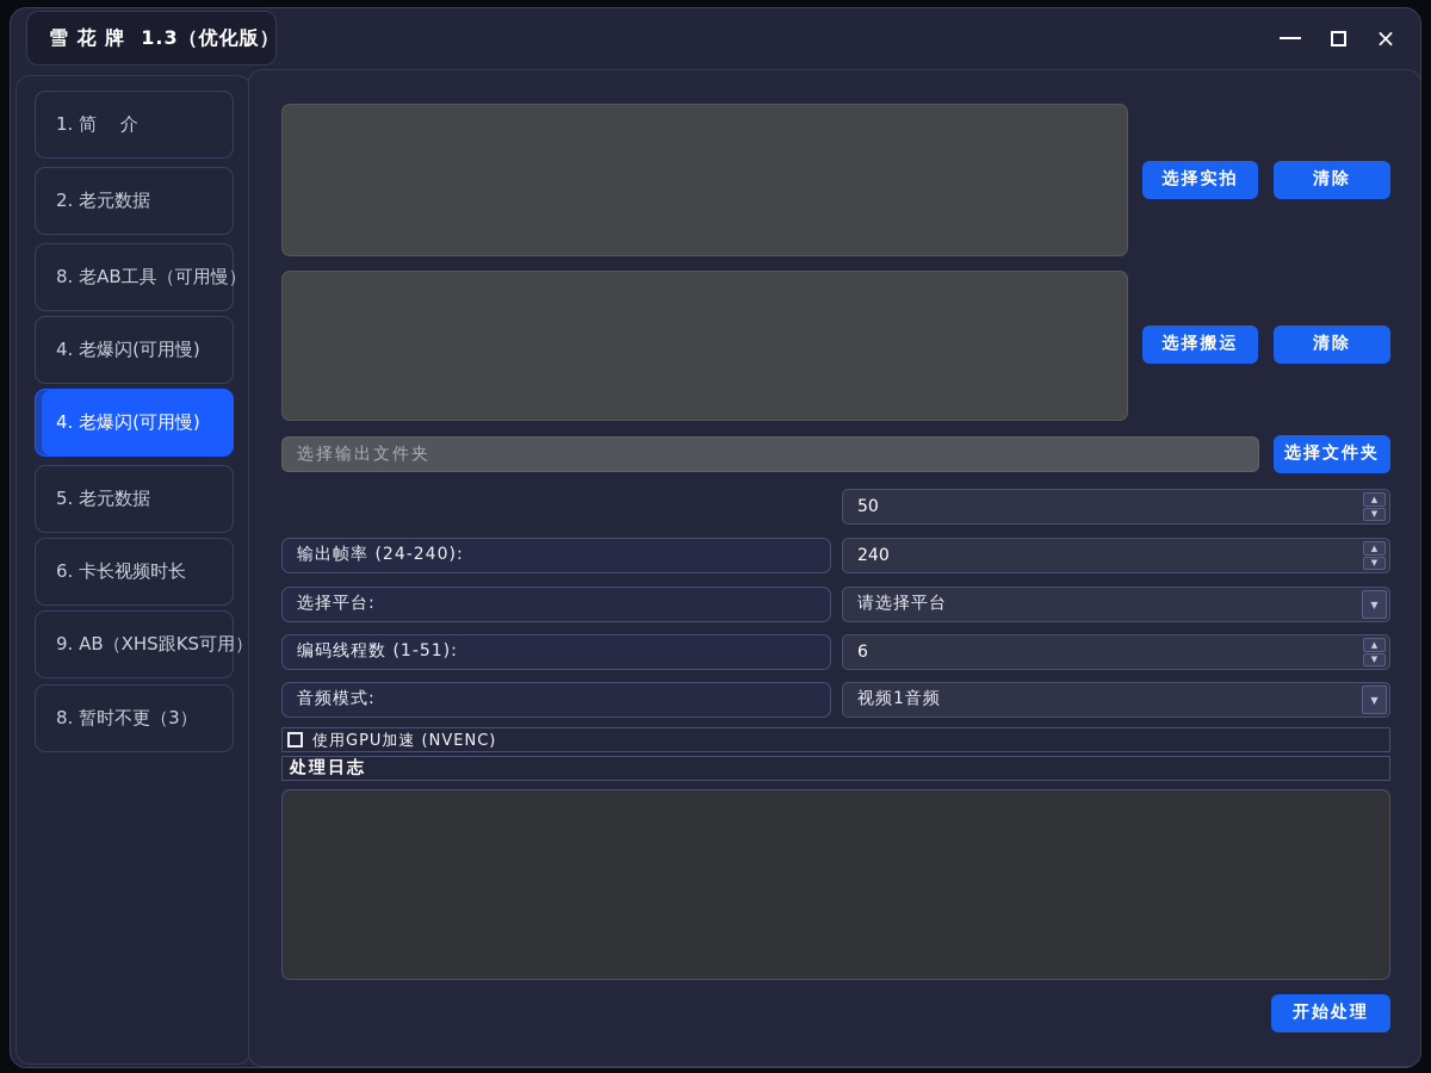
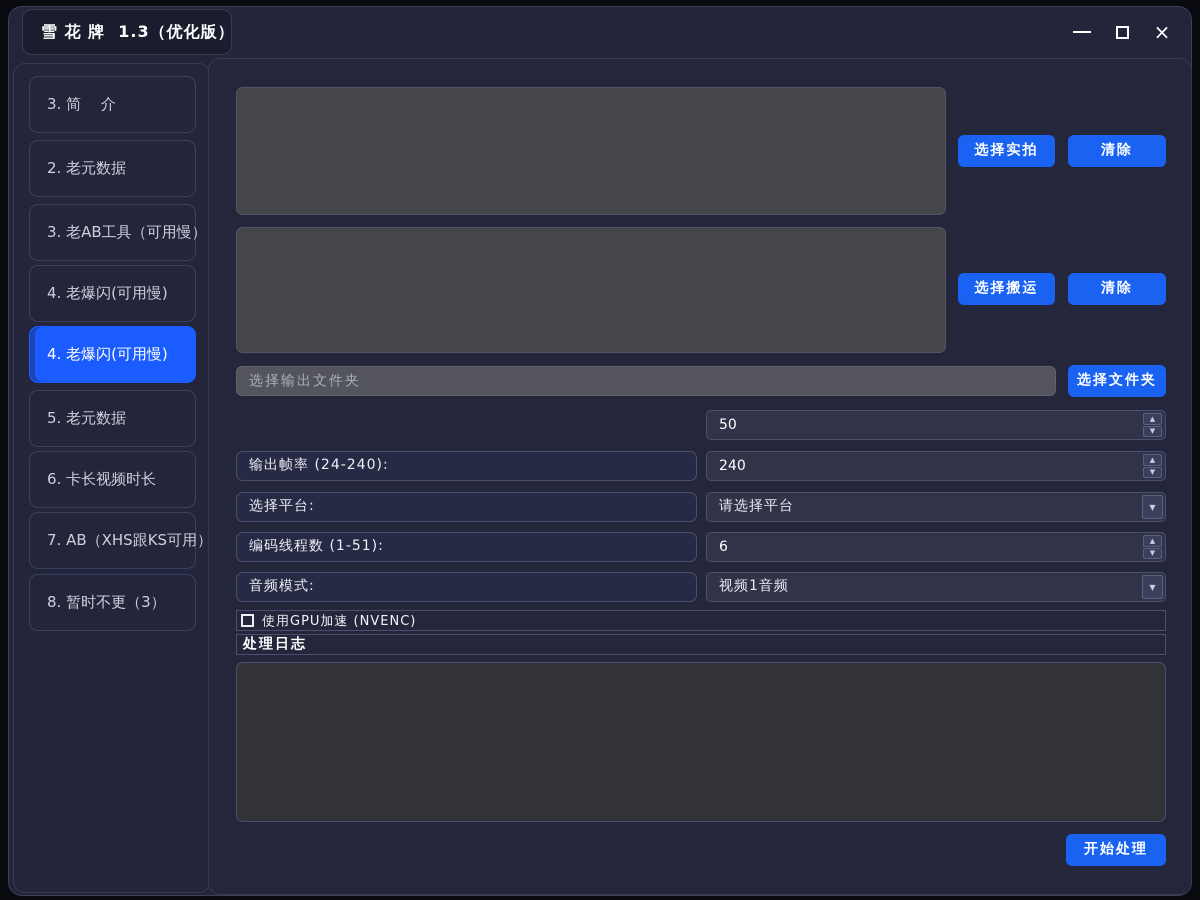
  雪 花 牌 1.3（优化版）
  ×
- 1. 简 介
+ 3. 简 介
  2. 老元数据
- 8. 老AB工具（可用慢）
+ 3. 老AB工具（可用慢）
  4. 老爆闪(可用慢)
  4. 老爆闪(可用慢)
  5. 老元数据
  6. 卡长视频时长
- 9. AB（XHS跟KS可用）
+ 7. AB（XHS跟KS可用）
  8. 暂时不更（3）
  选择实拍
  清除
  选择搬运
  清除
  选择输出文件夹
  选择文件夹
  50
  ▲
  ▼
  输出帧率 (24-240):
  240
  ▲
  ▼
  选择平台:
  请选择平台
  ▼
  编码线程数 (1-51):
  6
  ▲
  ▼
  音频模式:
  视频1音频
  ▼
  使用GPU加速 (NVENC)
  处理日志
  开始处理
